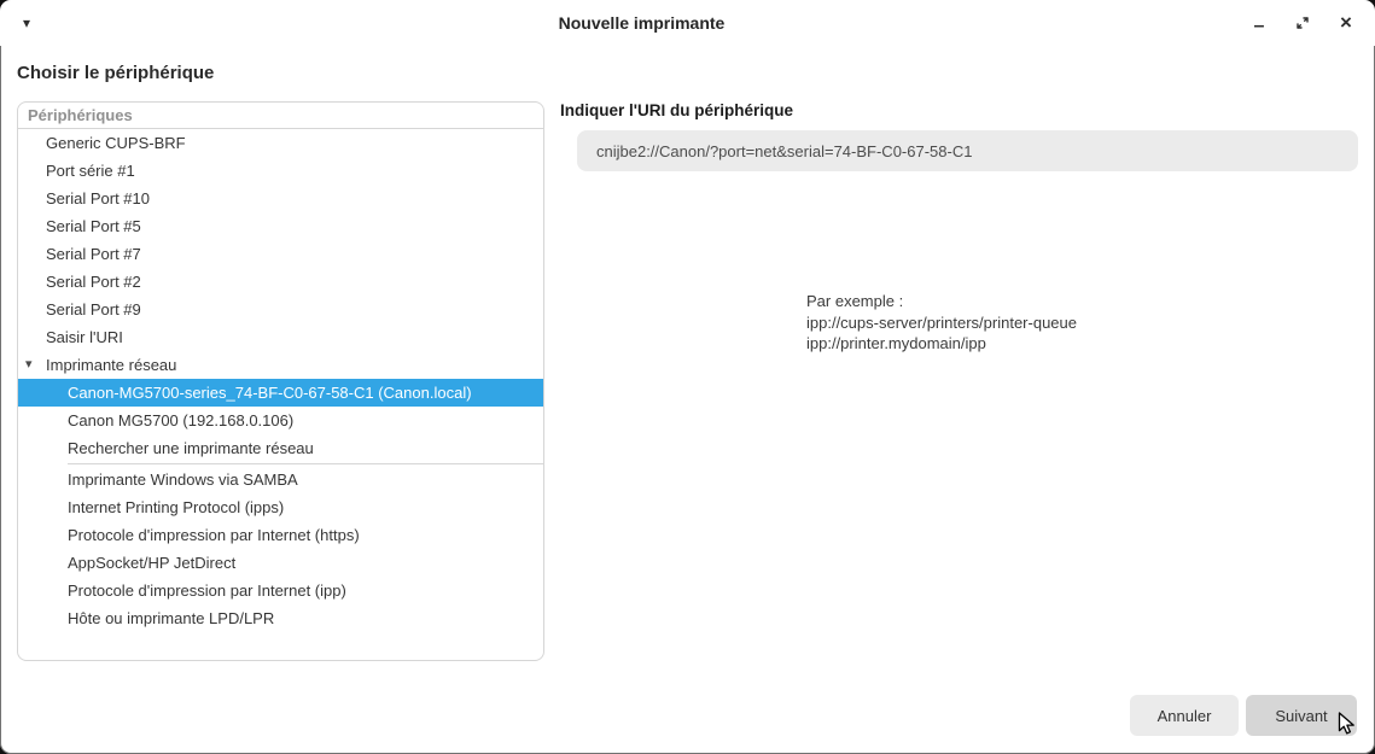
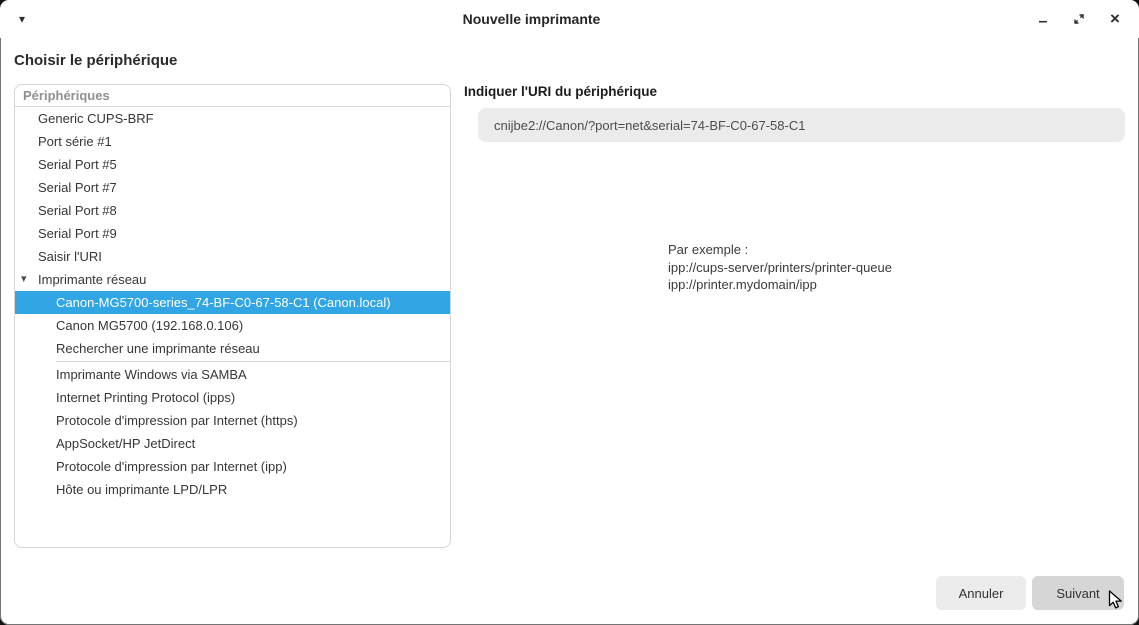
  ▾
  Nouvelle imprimante
  –
  ×
  Choisir le périphérique
  Périphériques
  Generic CUPS-BRF
  Port série #1
- Serial Port #10
  Serial Port #5
  Serial Port #7
- Serial Port #2
+ Serial Port #8
  Serial Port #9
  Saisir l'URI
  ▾ Imprimante réseau
  Canon-MG5700-series_74-BF-C0-67-58-C1 (Canon.local)
  Canon MG5700 (192.168.0.106)
  Rechercher une imprimante réseau
  Imprimante Windows via SAMBA
  Internet Printing Protocol (ipps)
  Protocole d'impression par Internet (https)
  AppSocket/HP JetDirect
  Protocole d'impression par Internet (ipp)
  Hôte ou imprimante LPD/LPR
  Indiquer l'URI du périphérique
  cnijbe2://Canon/?port=net&serial=74-BF-C0-67-58-C1
  Par exemple :
  ipp://cups-server/printers/printer-queue
  ipp://printer.mydomain/ipp
  Annuler
  Suivant
